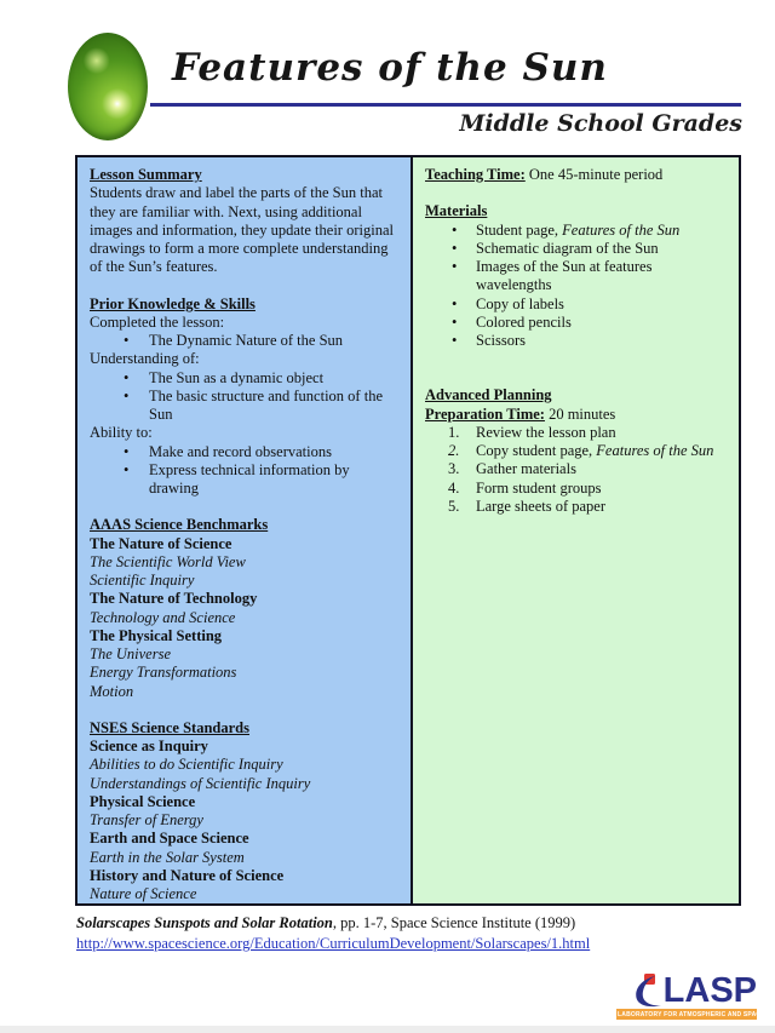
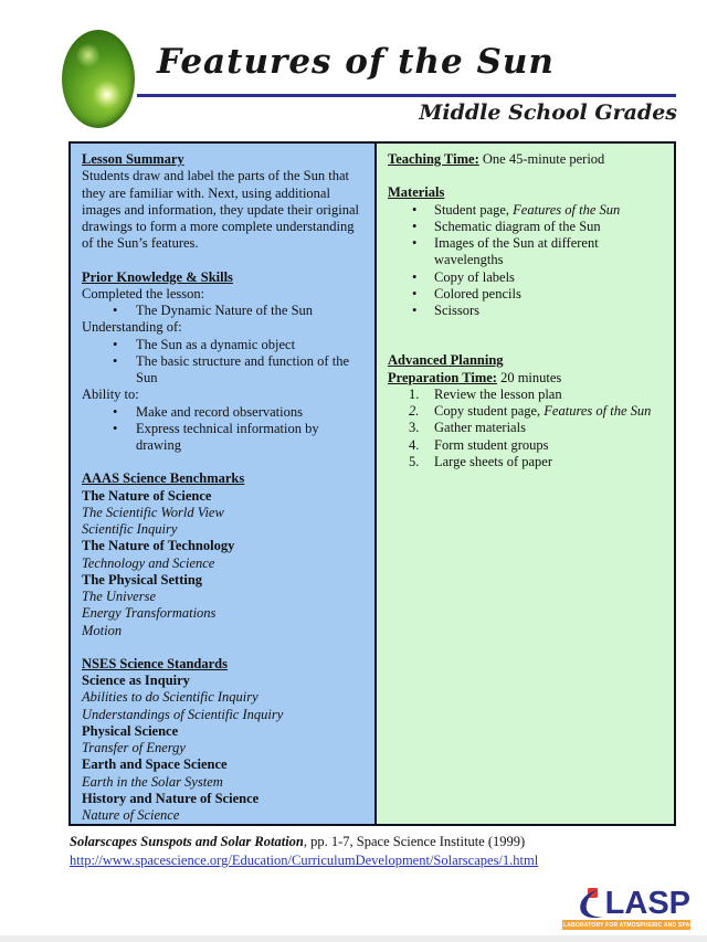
  Features of the Sun
  Middle School Grades
  Lesson Summary
  Students draw and label the parts of the Sun that they are familiar with. Next, using additional images and information, they update their original drawings to form a more complete understanding of the Sun’s features.
  Prior Knowledge & Skills
  Completed the lesson:
  The Dynamic Nature of the Sun
  Understanding of:
  The Sun as a dynamic object
  The basic structure and function of the Sun
  Ability to:
  Make and record observations
  Express technical information by drawing
  AAAS Science Benchmarks
  The Nature of Science
  The Scientific World View
  Scientific Inquiry
  The Nature of Technology
  Technology and Science
  The Physical Setting
  The Universe
  Energy Transformations
  Motion
  NSES Science Standards
  Science as Inquiry
  Abilities to do Scientific Inquiry
  Understandings of Scientific Inquiry
  Physical Science
  Transfer of Energy
  Earth and Space Science
  Earth in the Solar System
  History and Nature of Science
  Nature of Science
  Teaching Time: One 45-minute period
  Materials
  Student page, Features of the Sun
  Schematic diagram of the Sun
- Images of the Sun at features wavelengths
+ Images of the Sun at different wavelengths
  Copy of labels
  Colored pencils
  Scissors
  Advanced Planning
  Preparation Time: 20 minutes
  1.
  Review the lesson plan
  2.
  Copy student page, Features of the Sun
  3.
  Gather materials
  4.
  Form student groups
  5.
  Large sheets of paper
  Solarscapes Sunspots and Solar Rotation, pp. 1-7, Space Science Institute (1999)
  http://www.spacescience.org/Education/CurriculumDevelopment/Solarscapes/1.html
  LASP
